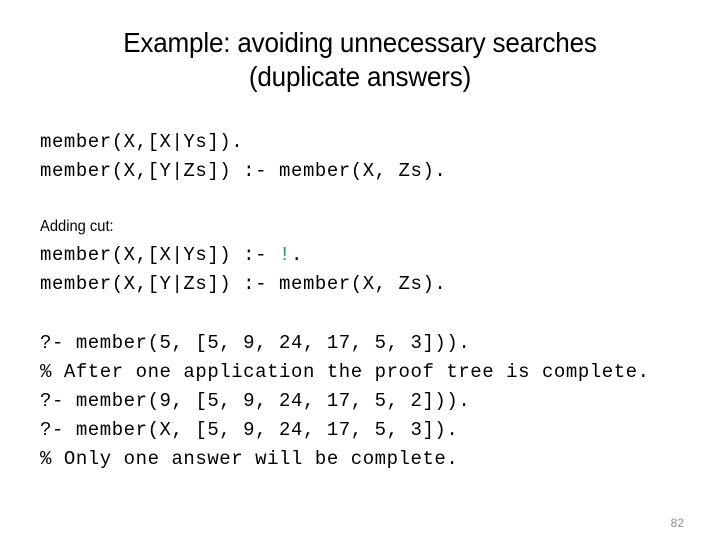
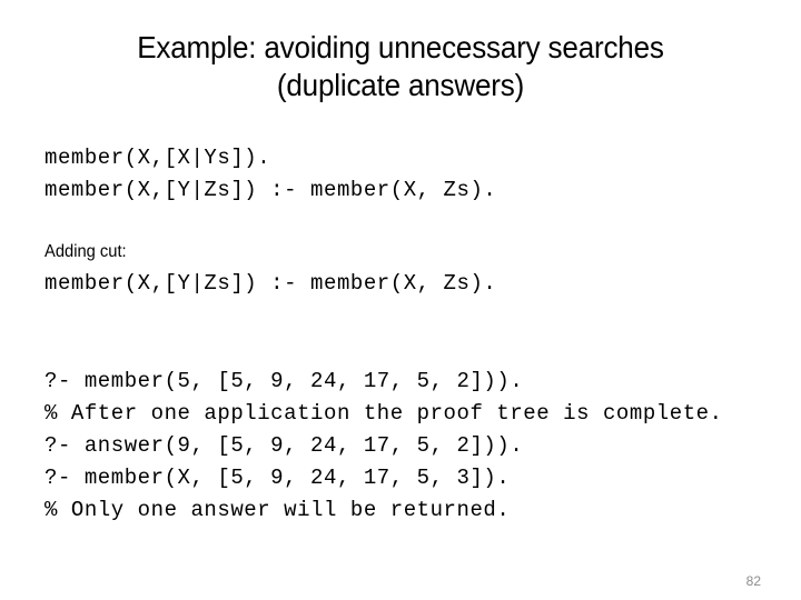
  Example: avoiding unnecessary searches
  (duplicate answers)
  member(X,[X|Ys]).
  member(X,[Y|Zs]) :- member(X, Zs).
  Adding cut:
- member(X,[X|Ys]) :- !.
  member(X,[Y|Zs]) :- member(X, Zs).
- ?- member(5, [5, 9, 24, 17, 5, 3])).
+ ?- member(5, [5, 9, 24, 17, 5, 2])).
  % After one application the proof tree is complete.
- ?- member(9, [5, 9, 24, 17, 5, 2])).
+ ?- answer(9, [5, 9, 24, 17, 5, 2])).
  ?- member(X, [5, 9, 24, 17, 5, 3]).
- % Only one answer will be complete.
+ % Only one answer will be returned.
  82
